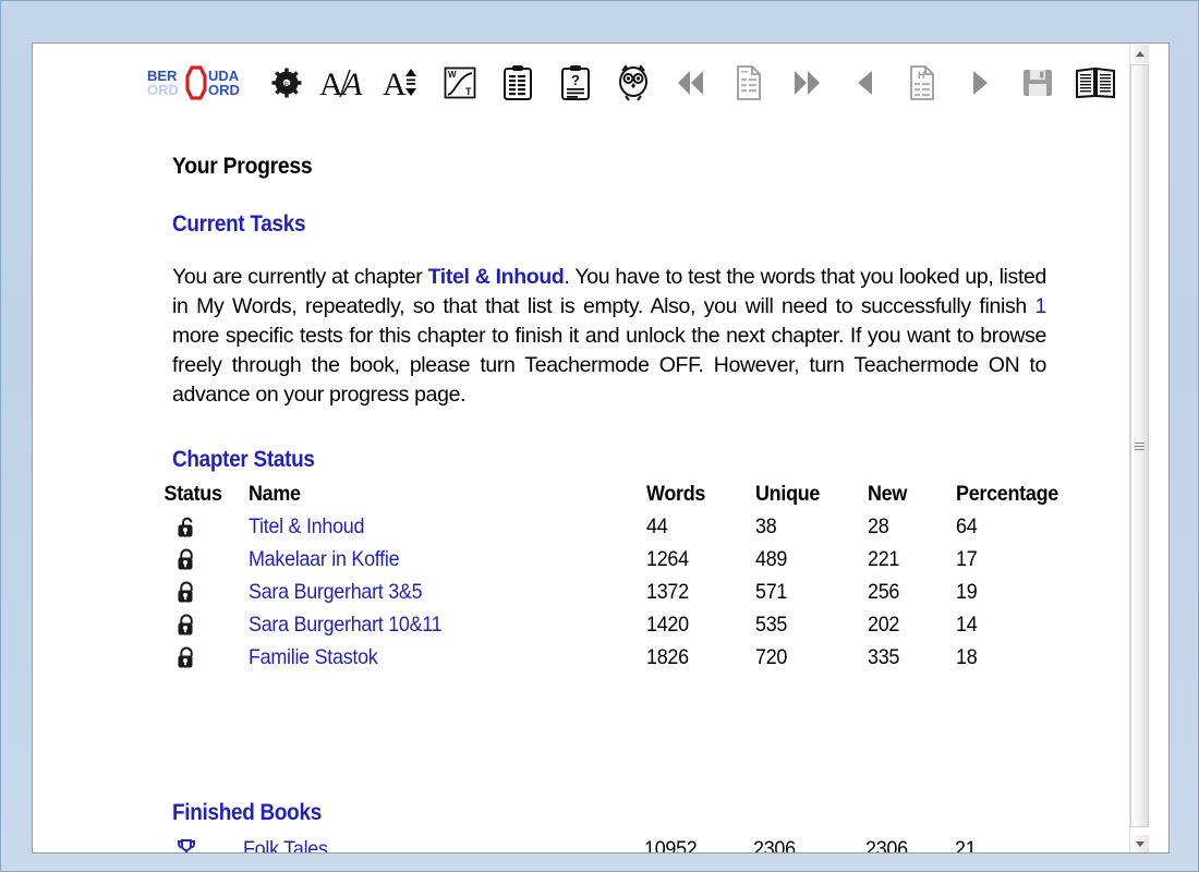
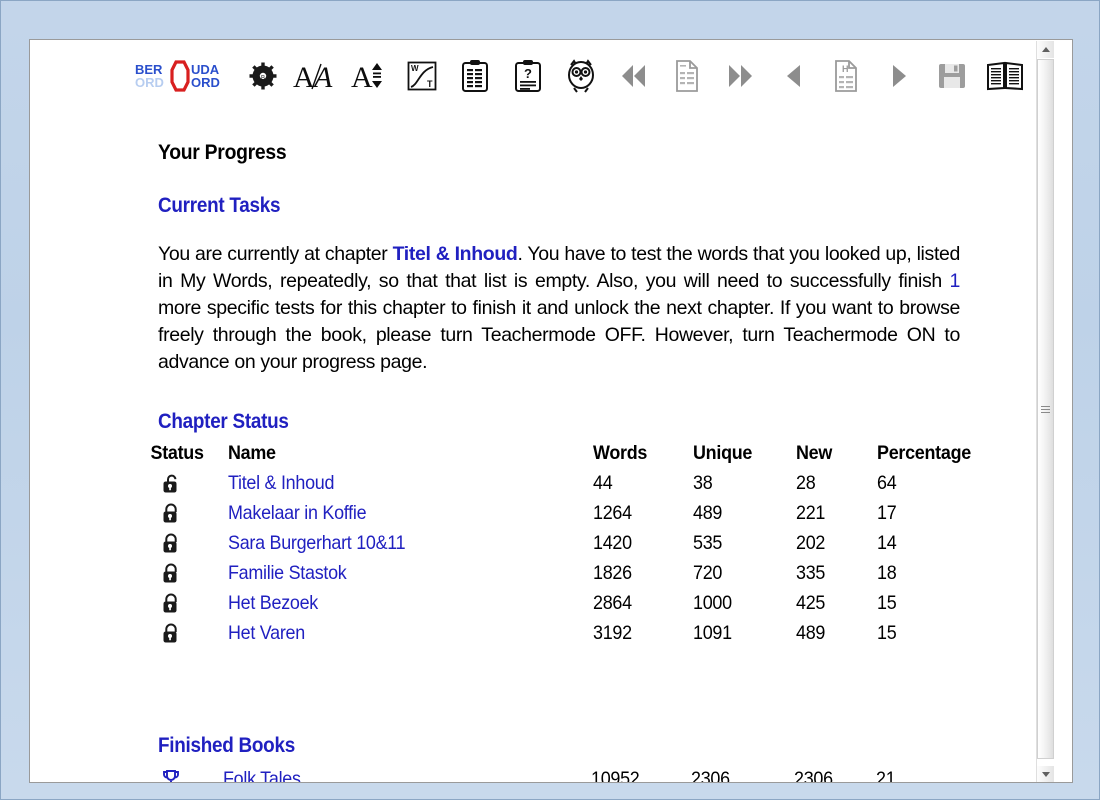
  BER
  UDA
  ORD
  ORD
  A
  A
  A
  W
  T
  ?
  H
  Your Progress
  Current Tasks
  You are currently at chapter Titel & Inhoud. You have to test the words that you looked up, listed in My Words, repeatedly, so that that list is empty. Also, you will need to successfully finish 1 more specific tests for this chapter to finish it and unlock the next chapter. If you want to browse freely through the book, please turn Teachermode OFF. However, turn Teachermode ON to advance on your progress page.
  Chapter Status
  Status	Name	Words	Unique	New	Percentage
  	Titel & Inhoud	44	38	28	64
  	Makelaar in Koffie	1264	489	221	17
- 	Sara Burgerhart 3&5	1372	571	256	19
  	Sara Burgerhart 10&11	1420	535	202	14
  	Familie Stastok	1826	720	335	18
+ 	Het Bezoek	2864	1000	425	15
+ 	Het Varen	3192	1091	489	15
  Finished Books
  	Folk Tales	10952	2306	2306	21
